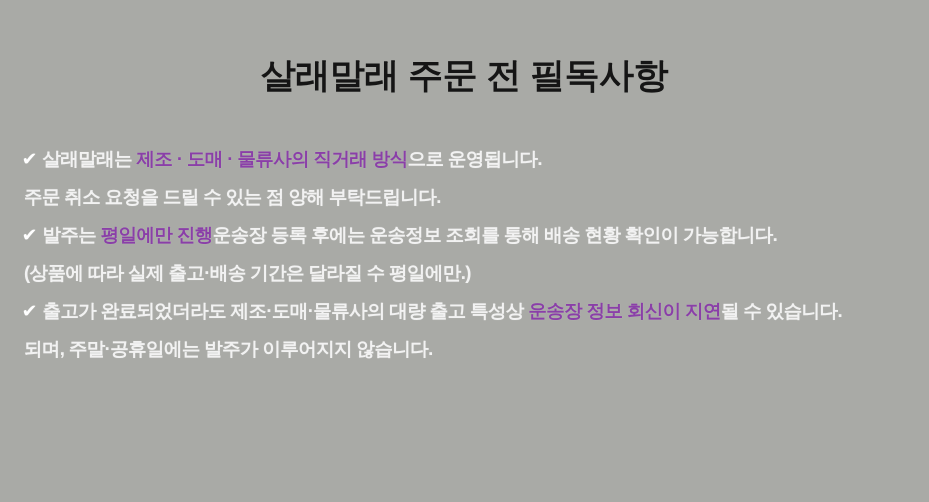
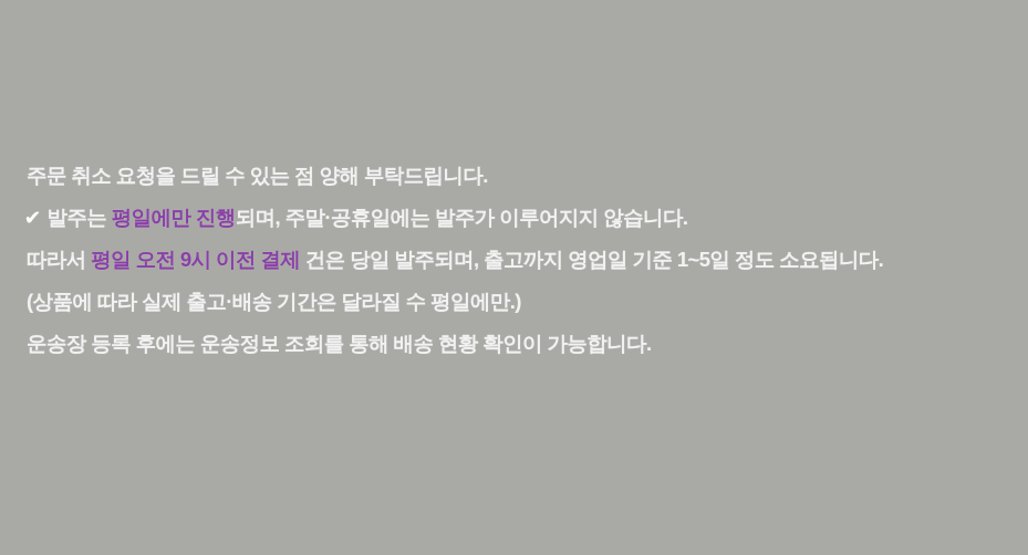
- 살래말래 주문 전 필독사항
- ✔ 살래말래는 제조 · 도매 · 물류사의 직거래 방식으로 운영됩니다.
  주문 취소 요청을 드릴 수 있는 점 양해 부탁드립니다.
- ✔ 발주는 평일에만 진행운송장 등록 후에는 운송정보 조회를 통해 배송 현황 확인이 가능합니다.
+ ✔ 발주는 평일에만 진행되며, 주말·공휴일에는 발주가 이루어지지 않습니다.
+ 따라서 평일 오전 9시 이전 결제 건은 당일 발주되며, 출고까지 영업일 기준 1~5일 정도 소요됩니다.
  (상품에 따라 실제 출고·배송 기간은 달라질 수 평일에만.)
- ✔ 출고가 완료되었더라도 제조·도매·물류사의 대량 출고 특성상 운송장 정보 회신이 지연될 수 있습니다.
- 되며, 주말·공휴일에는 발주가 이루어지지 않습니다.
+ 운송장 등록 후에는 운송정보 조회를 통해 배송 현황 확인이 가능합니다.
